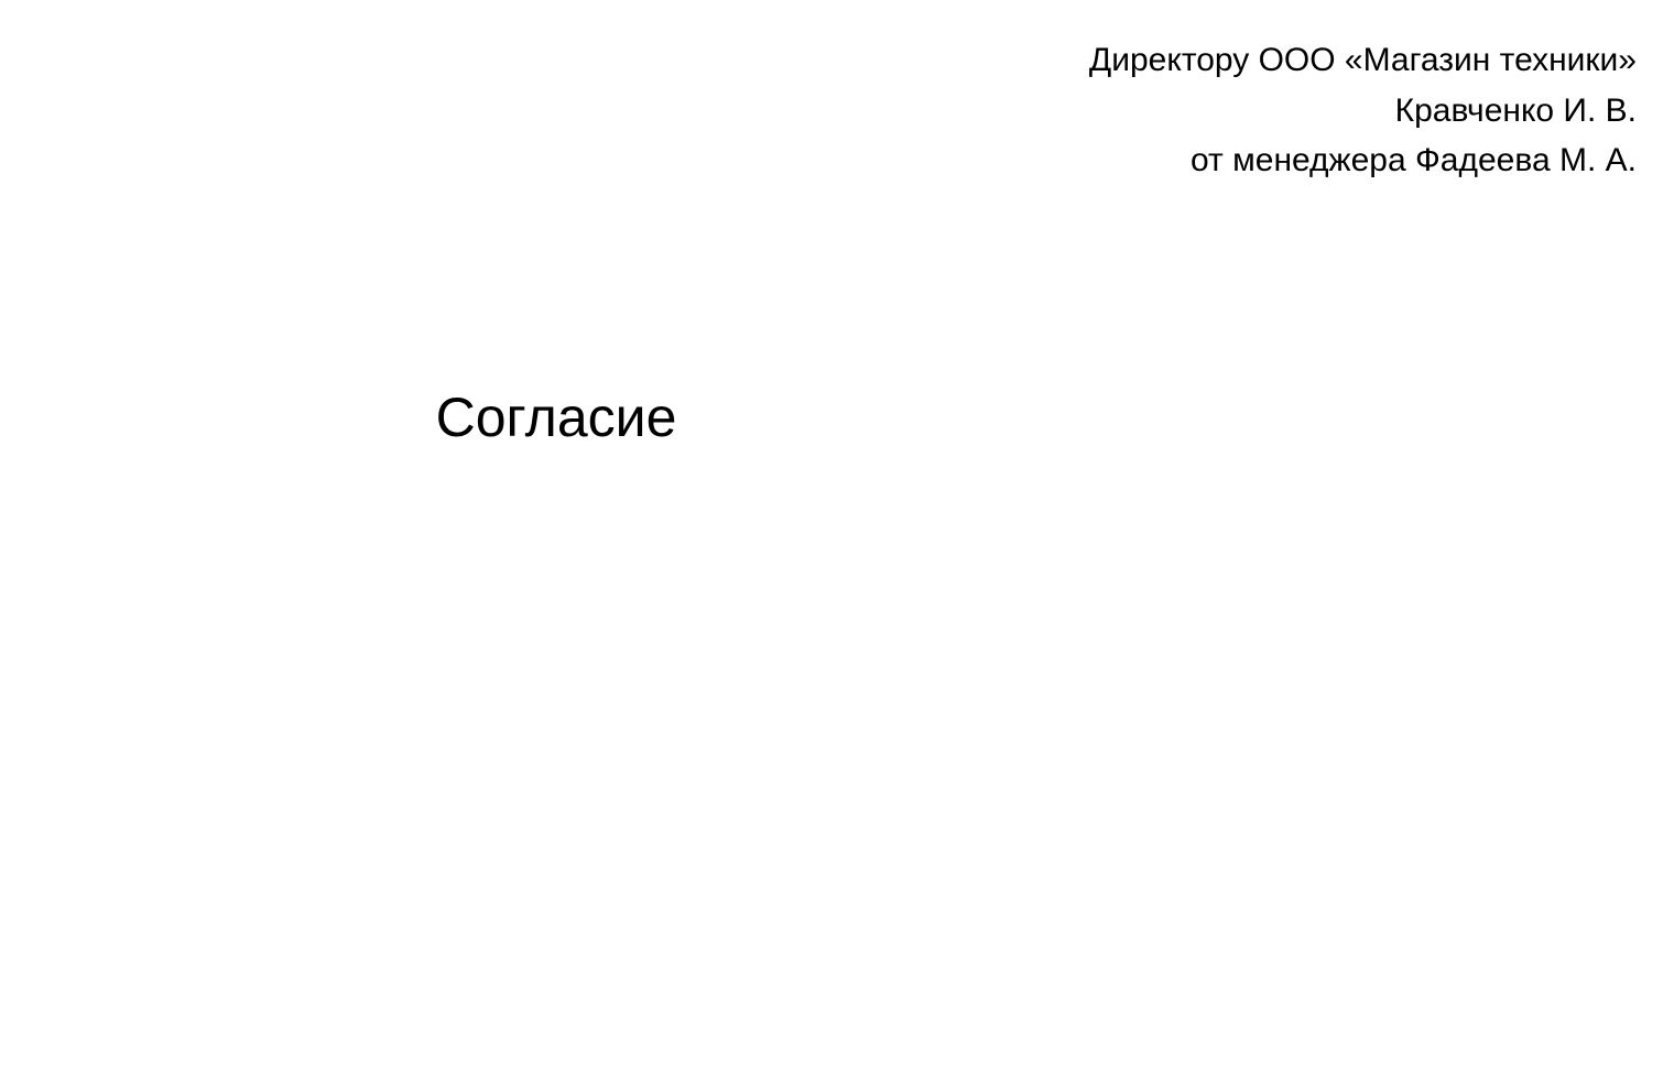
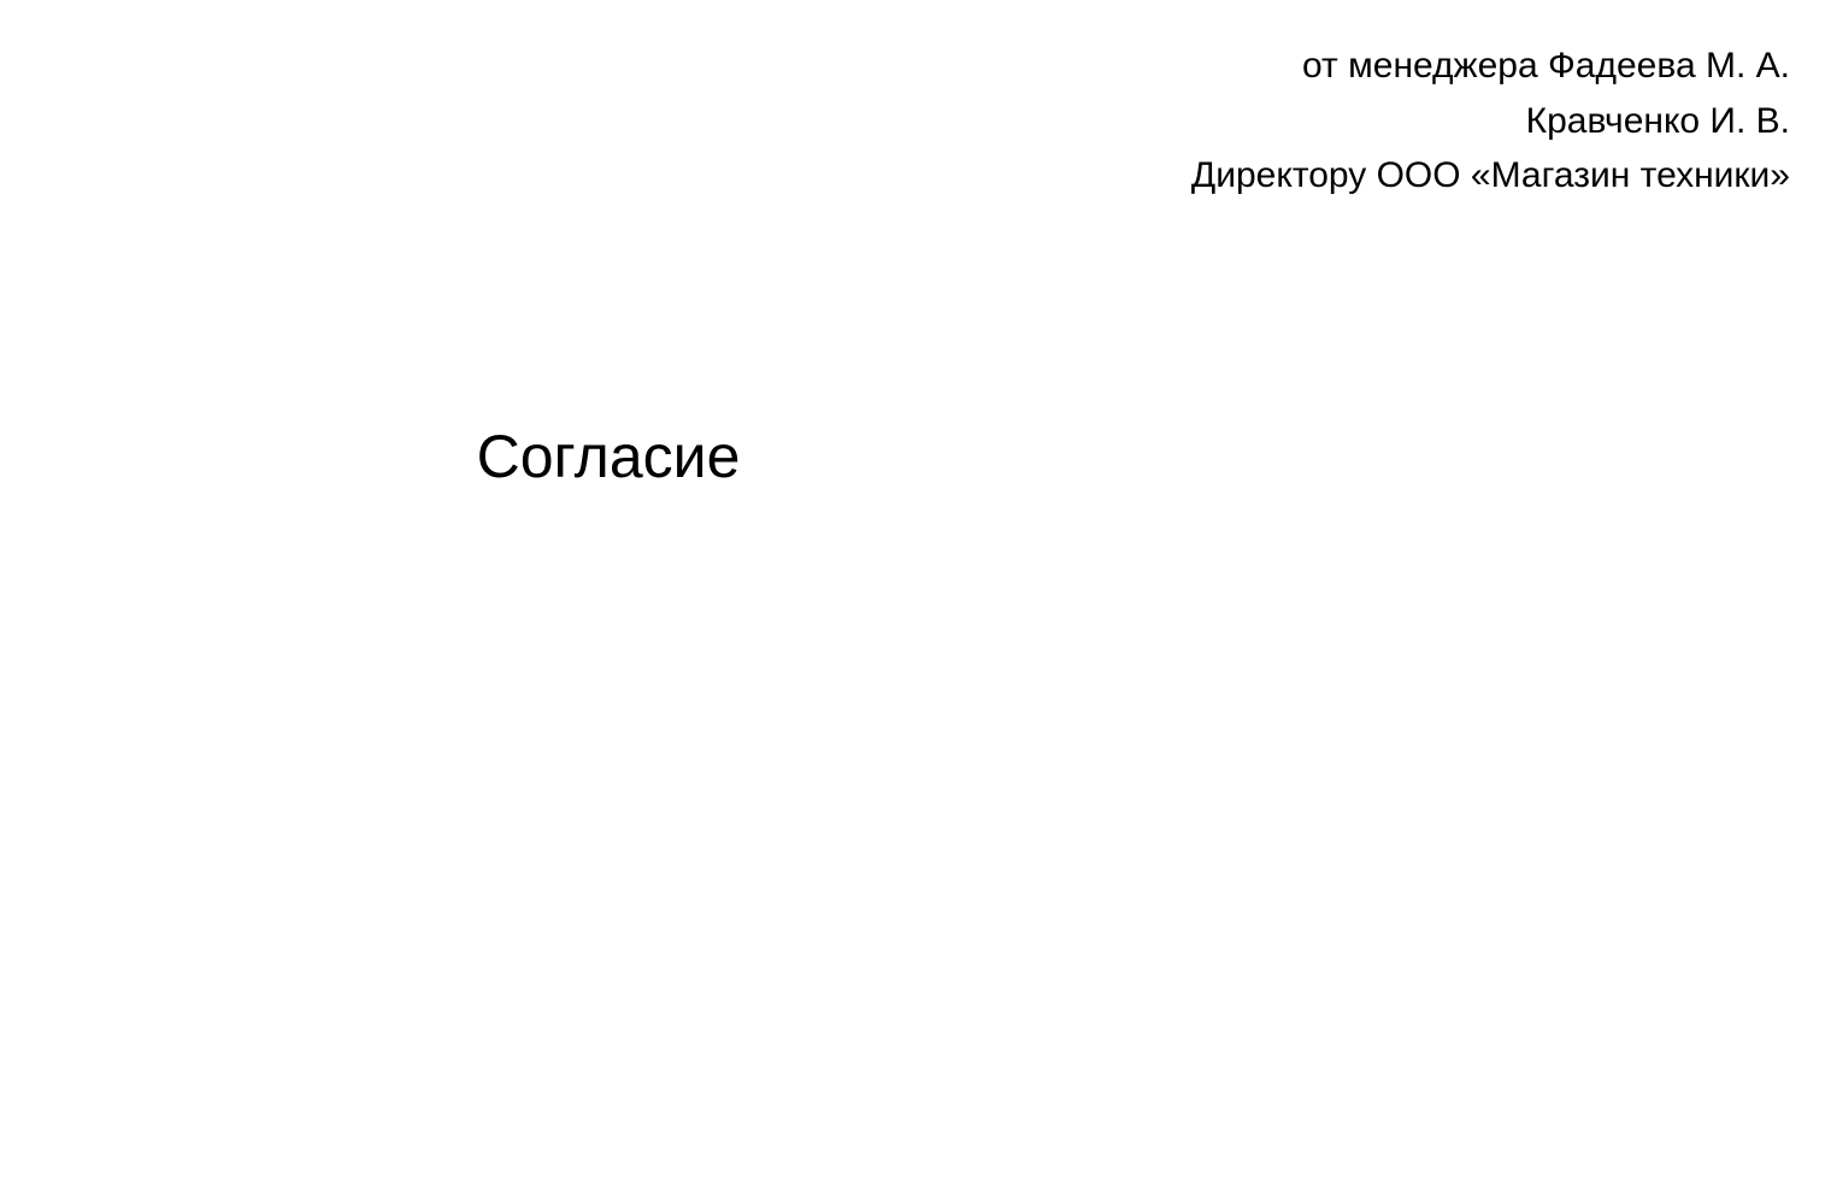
- Директору ООО «Магазин техники»
+ от менеджера Фадеева М. А.
  Кравченко И. В.
- от менеджера Фадеева М. А.
+ Директору ООО «Магазин техники»
  Согласие
